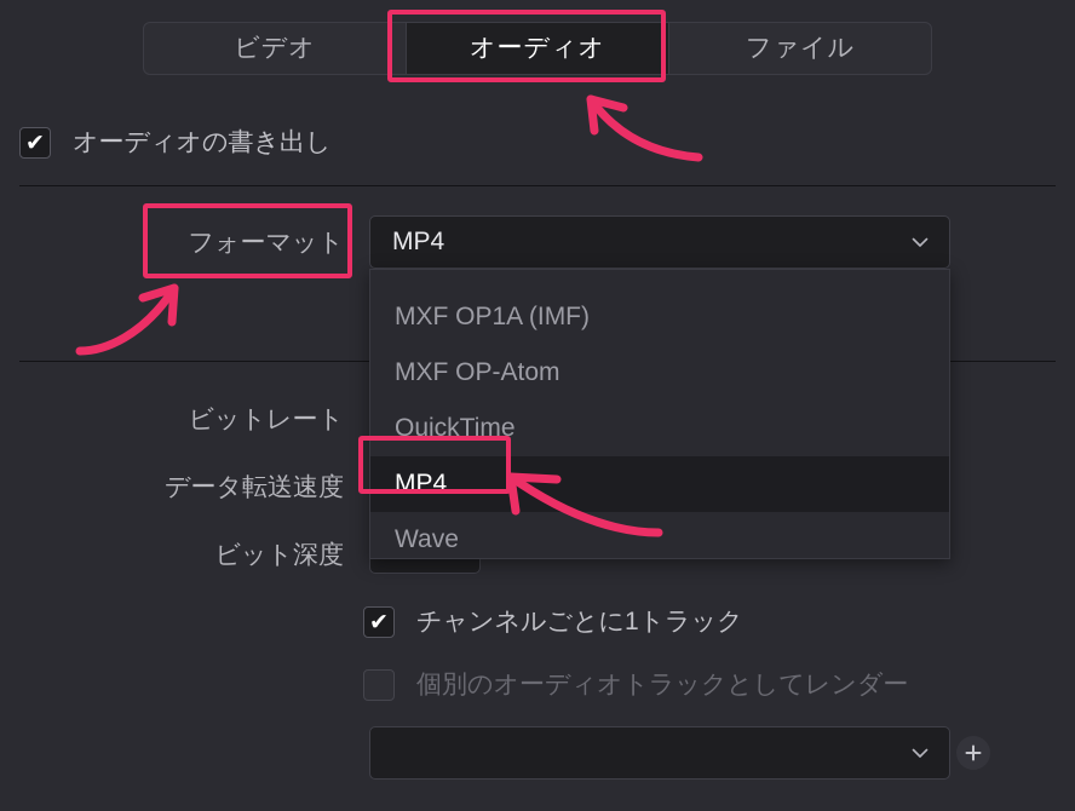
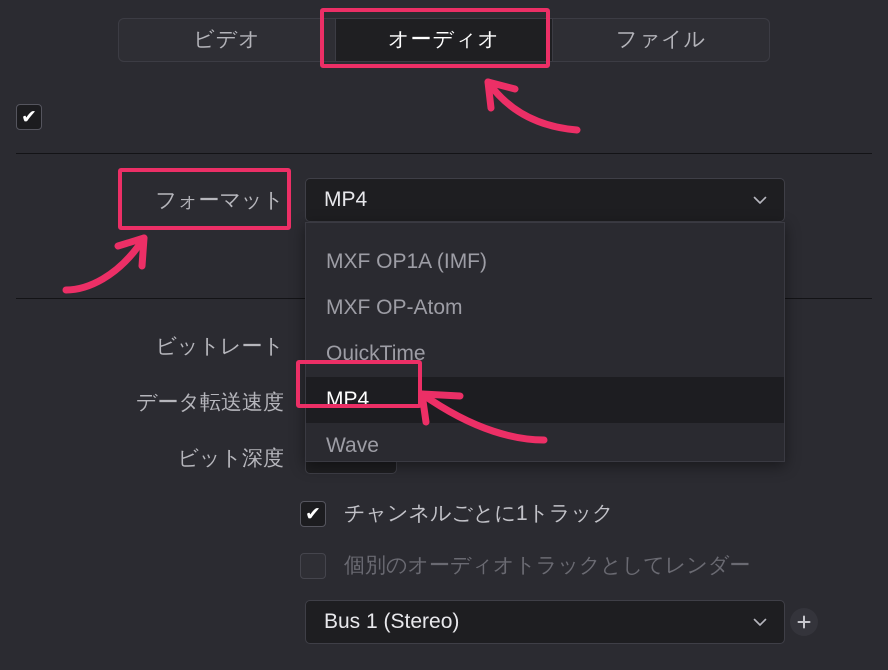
  ビデオ
  オーディオ
  ファイル
  ✔
- オーディオの書き出し
  フォーマット
  ビットレート
  データ転送速度
  ビット深度
  MP4
  MXF OP1A (IMF)
  MXF OP-Atom
  QuickTime
  MP4
  Wave
  ✔
  チャンネルごとに1トラック
  個別のオーディオトラックとしてレンダー
+ Bus 1 (Stereo)
